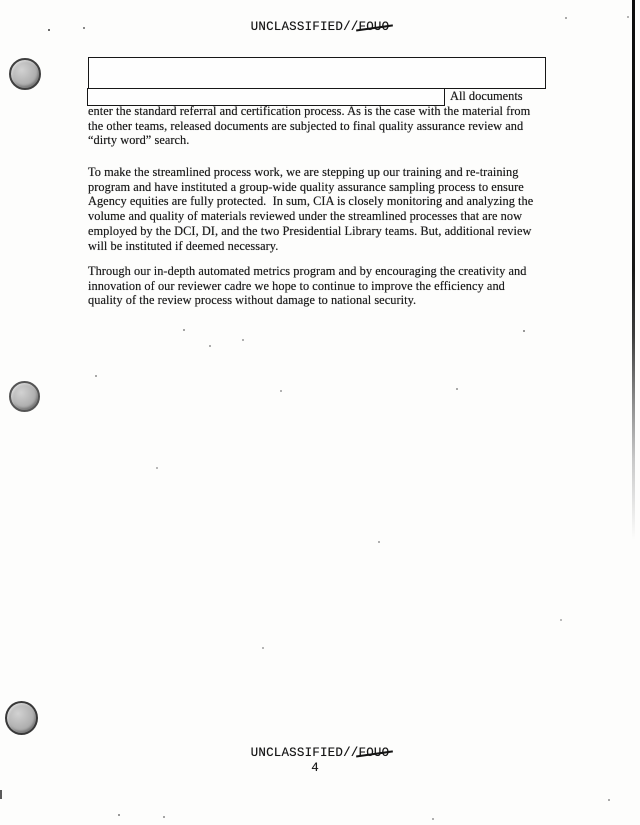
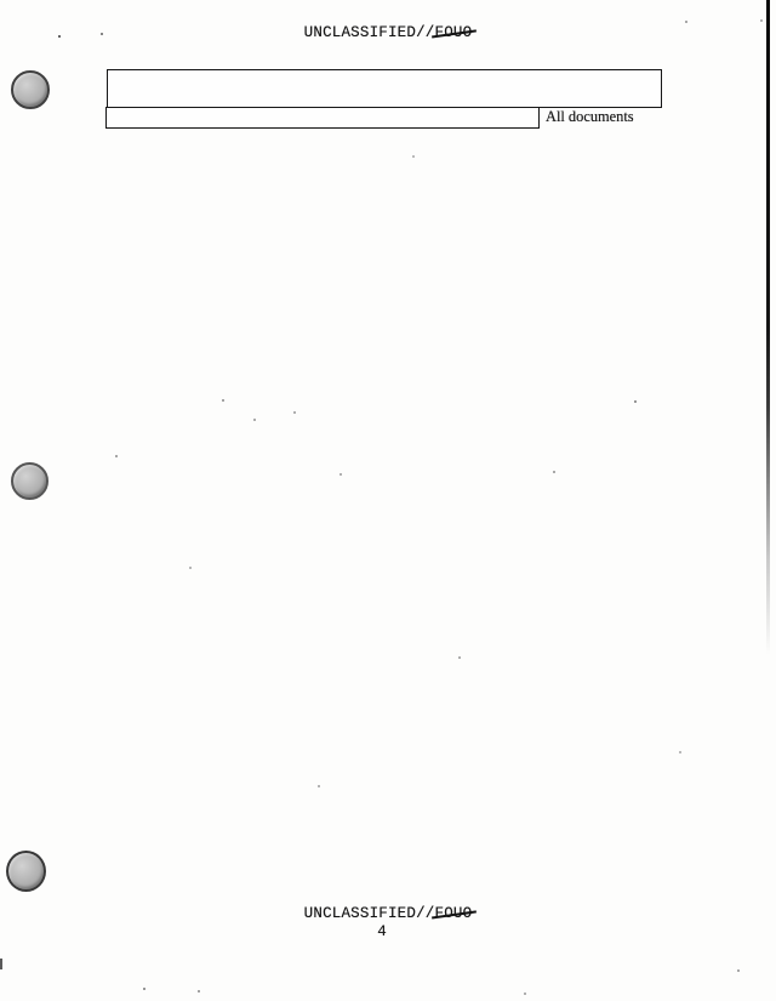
  UNCLASSIFIED//FOUO
  All documents
- enter the standard referral and certification process. As is the case with the material from
- the other teams, released documents are subjected to final quality assurance review and
- “dirty word” search.
- To make the streamlined process work, we are stepping up our training and re-training
- program and have instituted a group-wide quality assurance sampling process to ensure
- Agency equities are fully protected. In sum, CIA is closely monitoring and analyzing the
- volume and quality of materials reviewed under the streamlined processes that are now
- employed by the DCI, DI, and the two Presidential Library teams. But, additional review
- will be instituted if deemed necessary.
- Through our in-depth automated metrics program and by encouraging the creativity and
- innovation of our reviewer cadre we hope to continue to improve the efficiency and
- quality of the review process without damage to national security.
  UNCLASSIFIED//FOUO
  4
